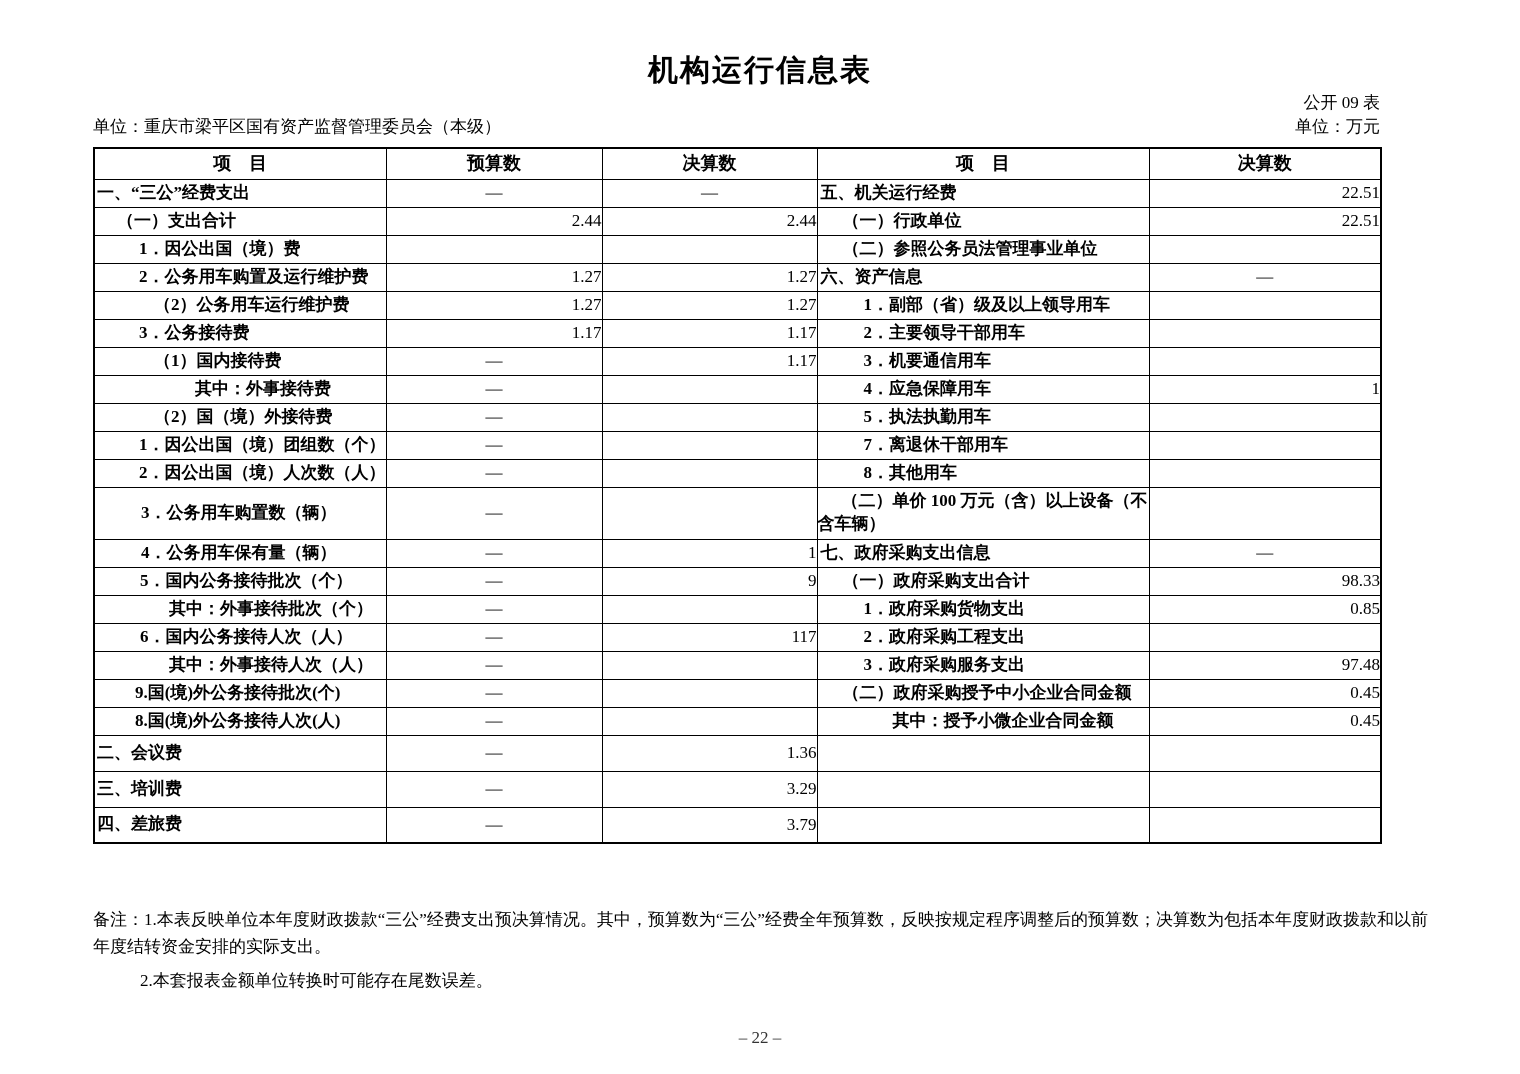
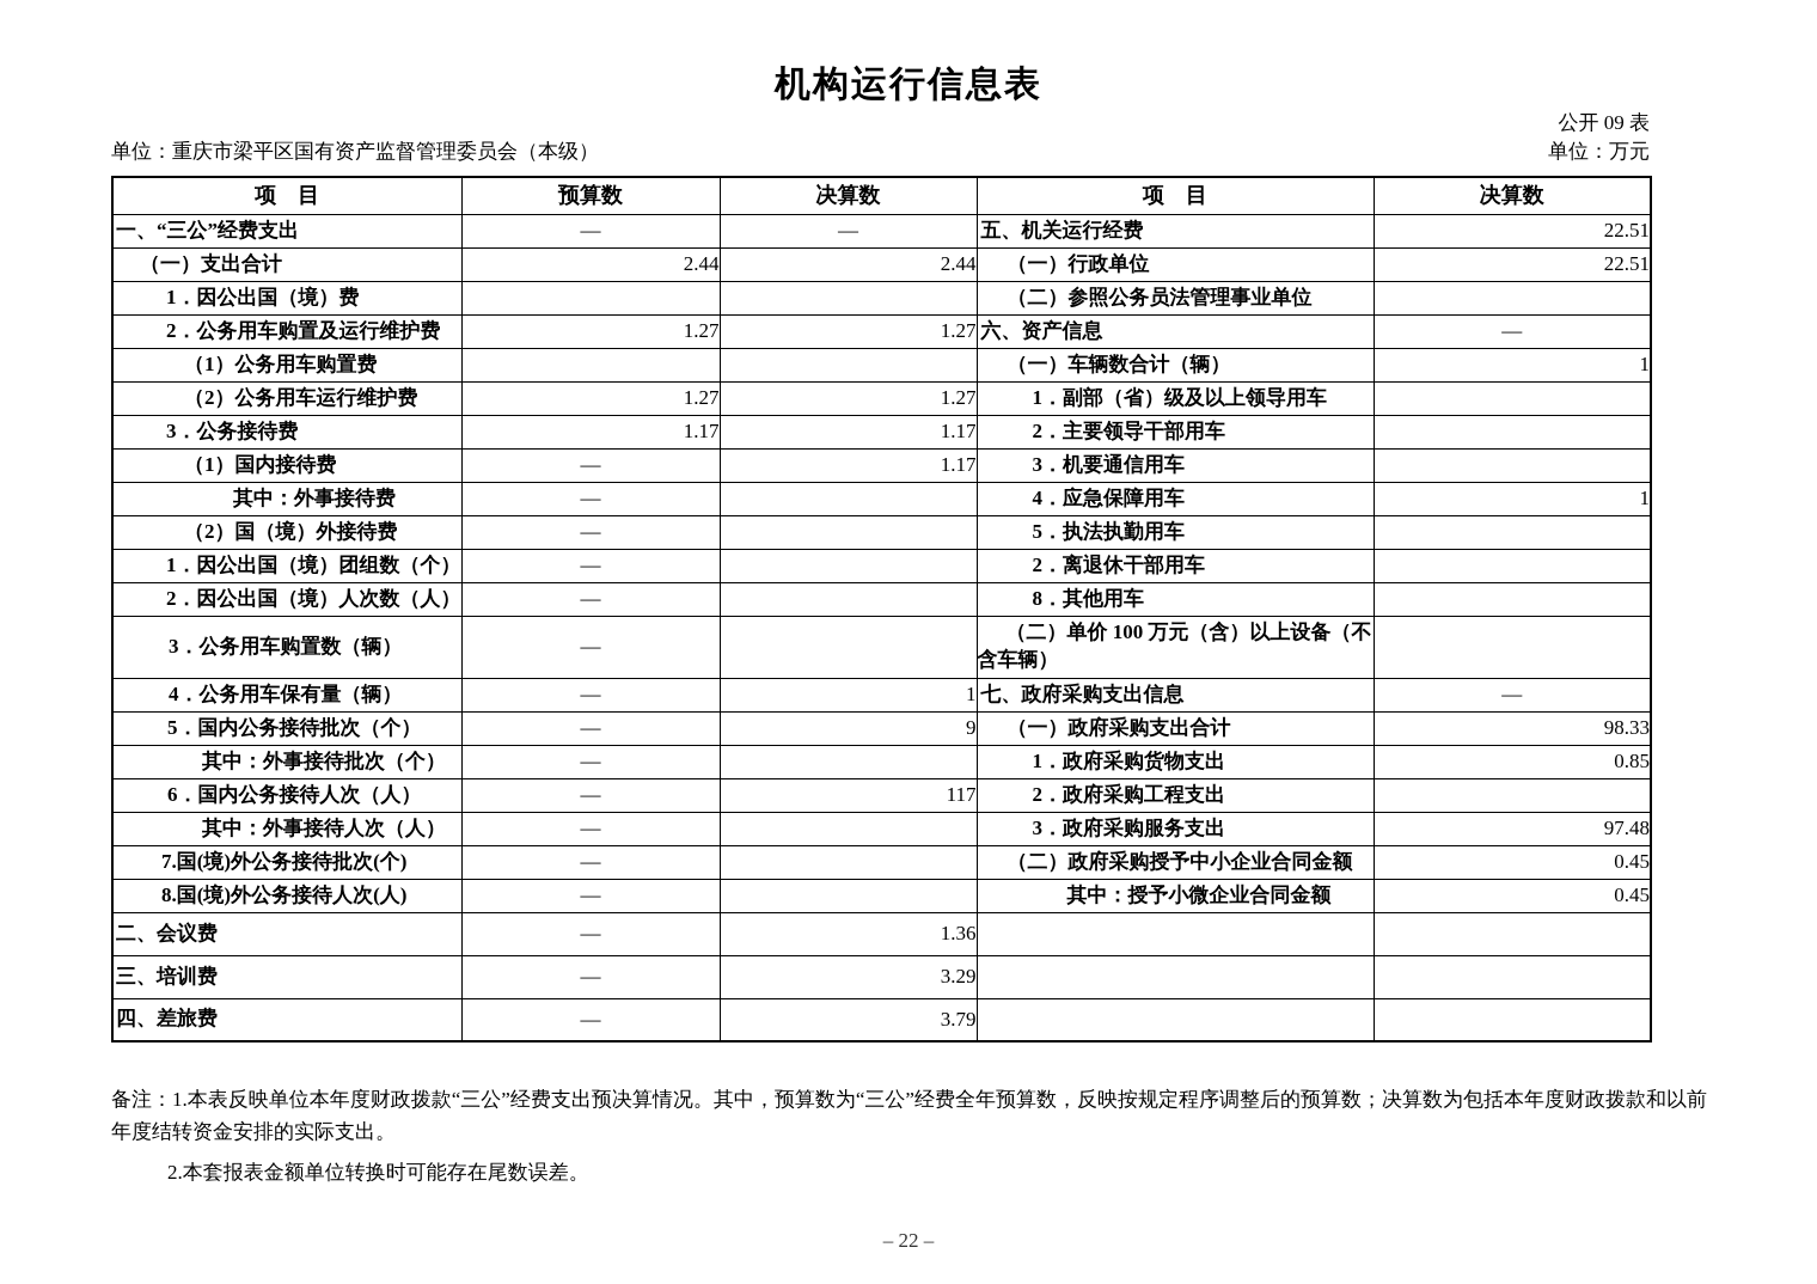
  机构运行信息表
  公开 09 表
  单位：重庆市梁平区国有资产监督管理委员会（本级）
  单位：万元
  项 目	预算数	决算数	项 目	决算数
  一、“三公”经费支出	—	—	五、机关运行经费	22.51
  （一）支出合计	2.44	2.44	（一）行政单位	22.51
  1．因公出国（境）费			（二）参照公务员法管理事业单位
  2．公务用车购置及运行维护费	1.27	1.27	六、资产信息	—
+ （1）公务用车购置费			（一）车辆数合计（辆）	1
  （2）公务用车运行维护费	1.27	1.27	1．副部（省）级及以上领导用车
  3．公务接待费	1.17	1.17	2．主要领导干部用车
  （1）国内接待费	—	1.17	3．机要通信用车
  其中：外事接待费	—		4．应急保障用车	1
  （2）国（境）外接待费	—		5．执法执勤用车
- 1．因公出国（境）团组数（个）	—		7．离退休干部用车
+ 1．因公出国（境）团组数（个）	—		2．离退休干部用车
  2．因公出国（境）人次数（人）	—		8．其他用车
  3．公务用车购置数（辆）	—		（二）单价 100 万元（含）以上设备（不含车辆）
  4．公务用车保有量（辆）	—	1	七、政府采购支出信息	—
  5．国内公务接待批次（个）	—	9	（一）政府采购支出合计	98.33
  其中：外事接待批次（个）	—		1．政府采购货物支出	0.85
  6．国内公务接待人次（人）	—	117	2．政府采购工程支出
  其中：外事接待人次（人）	—		3．政府采购服务支出	97.48
- 9.国(境)外公务接待批次(个)	—		（二）政府采购授予中小企业合同金额	0.45
+ 7.国(境)外公务接待批次(个)	—		（二）政府采购授予中小企业合同金额	0.45
  8.国(境)外公务接待人次(人)	—		其中：授予小微企业合同金额	0.45
  二、会议费	—	1.36
  三、培训费	—	3.29
  四、差旅费	—	3.79
  备注：1.本表反映单位本年度财政拨款“三公”经费支出预决算情况。其中，预算数为“三公”经费全年预算数，反映按规定程序调整后的预算数；决算数为包括本年度财政拨款和以前年度结转资金安排的实际支出。
  2.本套报表金额单位转换时可能存在尾数误差。
  – 22 –
